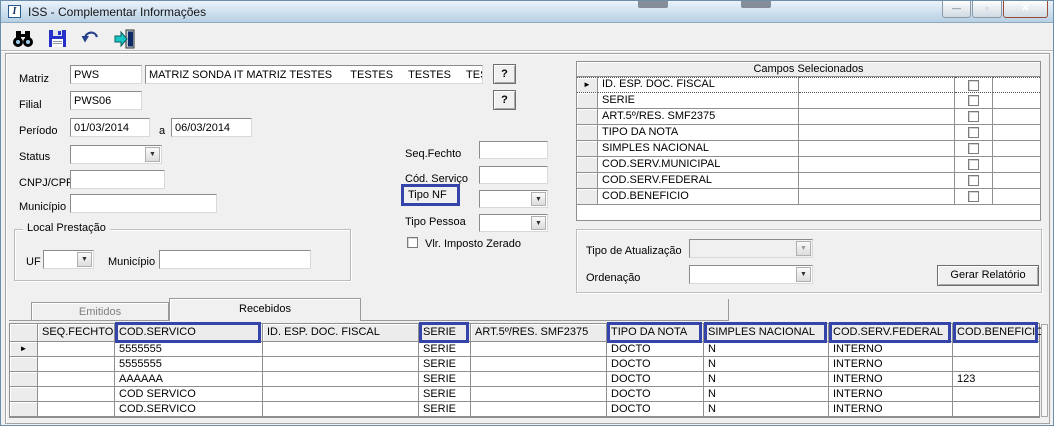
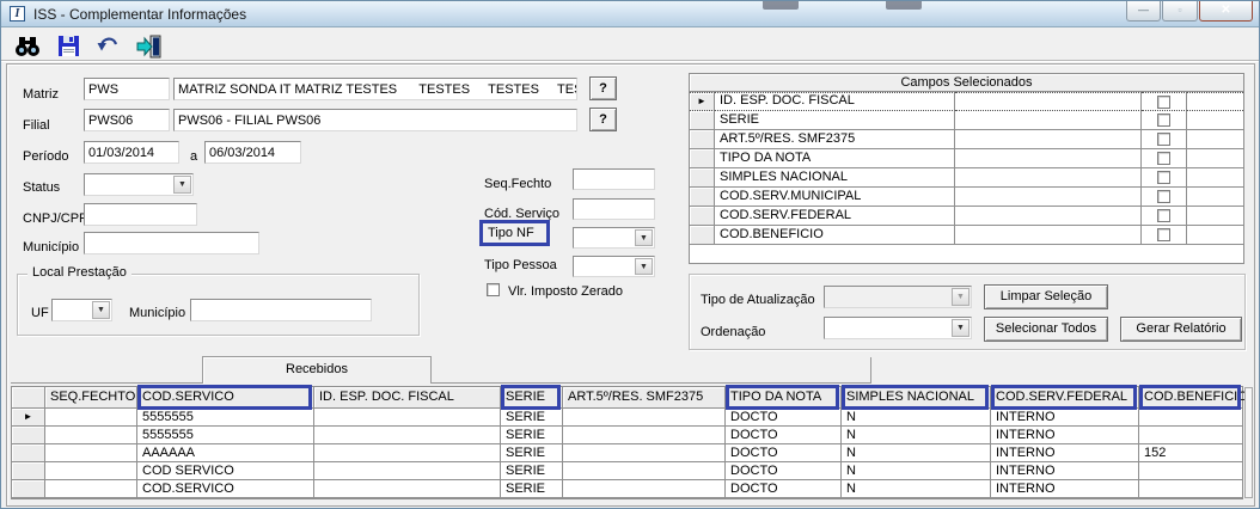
  I
  ISS - Complementar Informações
  —
  ▫
  ✕
  Matriz
  PWS
  MATRIZ SONDA IT MATRIZ TESTES TESTES TESTES TE
  ?
  Filial
  PWS06
+ PWS06 - FILIAL PWS06
  ?
  Período
  01/03/2014
  a
  06/03/2014
  Status
  CNPJ/CP
  Município
  Local Prestação
  UF
  Município
  Seq.Fechto
  Cód. Serviço
  Tipo NF
  Tipo Pessoa
  Vlr. Imposto Zerado
  Campos Selecionados
  ►
  ID. ESP. DOC. FISCAL
  SERIE
  ART.5º/RES. SMF2375
  TIPO DA NOTA
  SIMPLES NACIONAL
  COD.SERV.MUNICIPAL
  COD.SERV.FEDERAL
  COD.BENEFICIO
  Tipo de Atualização
+ Limpar Seleção
  Ordenação
+ Selecionar Todos
  Gerar Relatório
- Emitidos
  Recebidos
  SEQ.FECHTO
  COD.SERVICO
  ID. ESP. DOC. FISCAL
  SERIE
  ART.5º/RES. SMF2375
  TIPO DA NOTA
  SIMPLES NACIONAL
  COD.SERV.FEDERAL
  COD.BENEFICIO
  ►
  5555555
  SERIE
  DOCTO
  N
  INTERNO
  5555555
  SERIE
  DOCTO
  N
  INTERNO
  AAAAAA
  SERIE
  DOCTO
  N
  INTERNO
- 123
+ 152
  COD SERVICO
  SERIE
  DOCTO
  N
  INTERNO
  COD.SERVICO
  SERIE
  DOCTO
  N
  INTERNO
